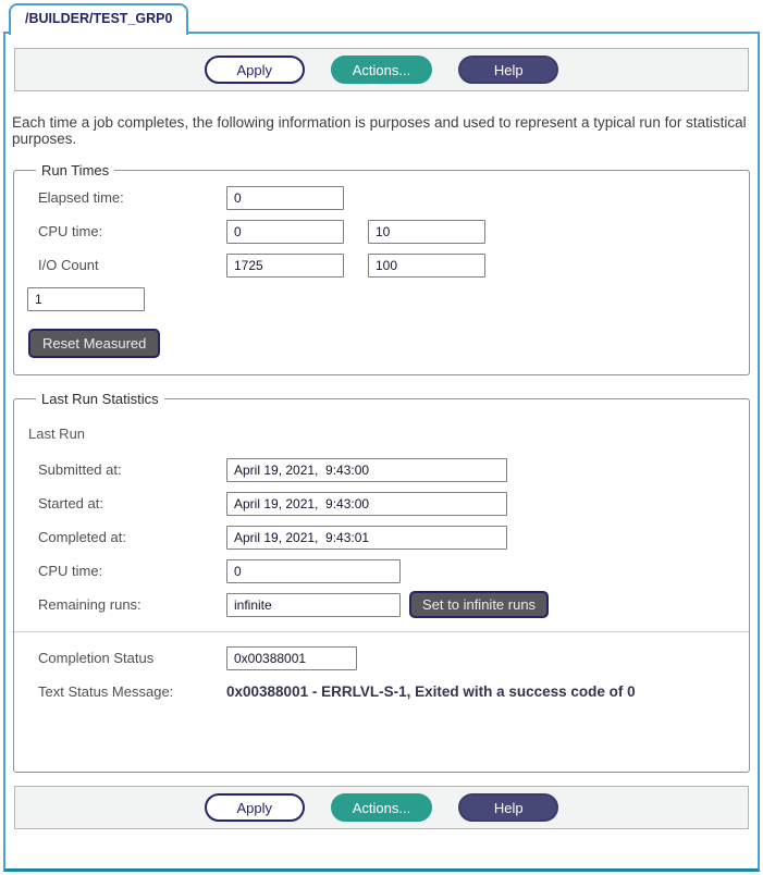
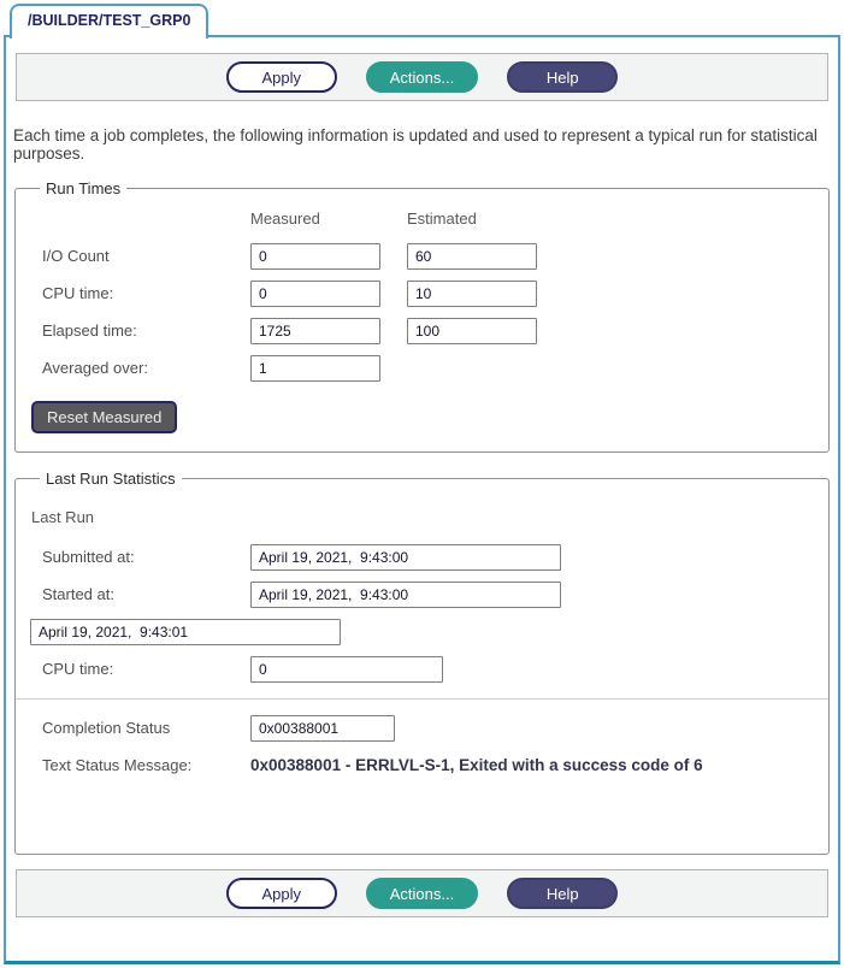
  /BUILDER/TEST_GRP0
  Apply
  Actions...
  Help
- Each time a job completes, the following information is purposes and used to represent a typical run for statistical purposes.
+ Each time a job completes, the following information is updated and used to represent a typical run for statistical purposes.
  Run Times
+ Measured
+ Estimated
- Elapsed time:
+ I/O Count
  0
+ 60
  CPU time:
  0
  10
- I/O Count
+ Elapsed time:
  1725
  100
+ Averaged over:
  1
  Reset Measured
  Last Run Statistics
  Last Run
  Submitted at:
  April 19, 2021, 9:43:00
  Started at:
  April 19, 2021, 9:43:00
- Completed at:
  April 19, 2021, 9:43:01
  CPU time:
  0
- Remaining runs:
- infinite
- Set to infinite runs
  Completion Status
  0x00388001
  Text Status Message:
- 0x00388001 - ERRLVL-S-1, Exited with a success code of 0
+ 0x00388001 - ERRLVL-S-1, Exited with a success code of 6
  Apply
  Actions...
  Help
